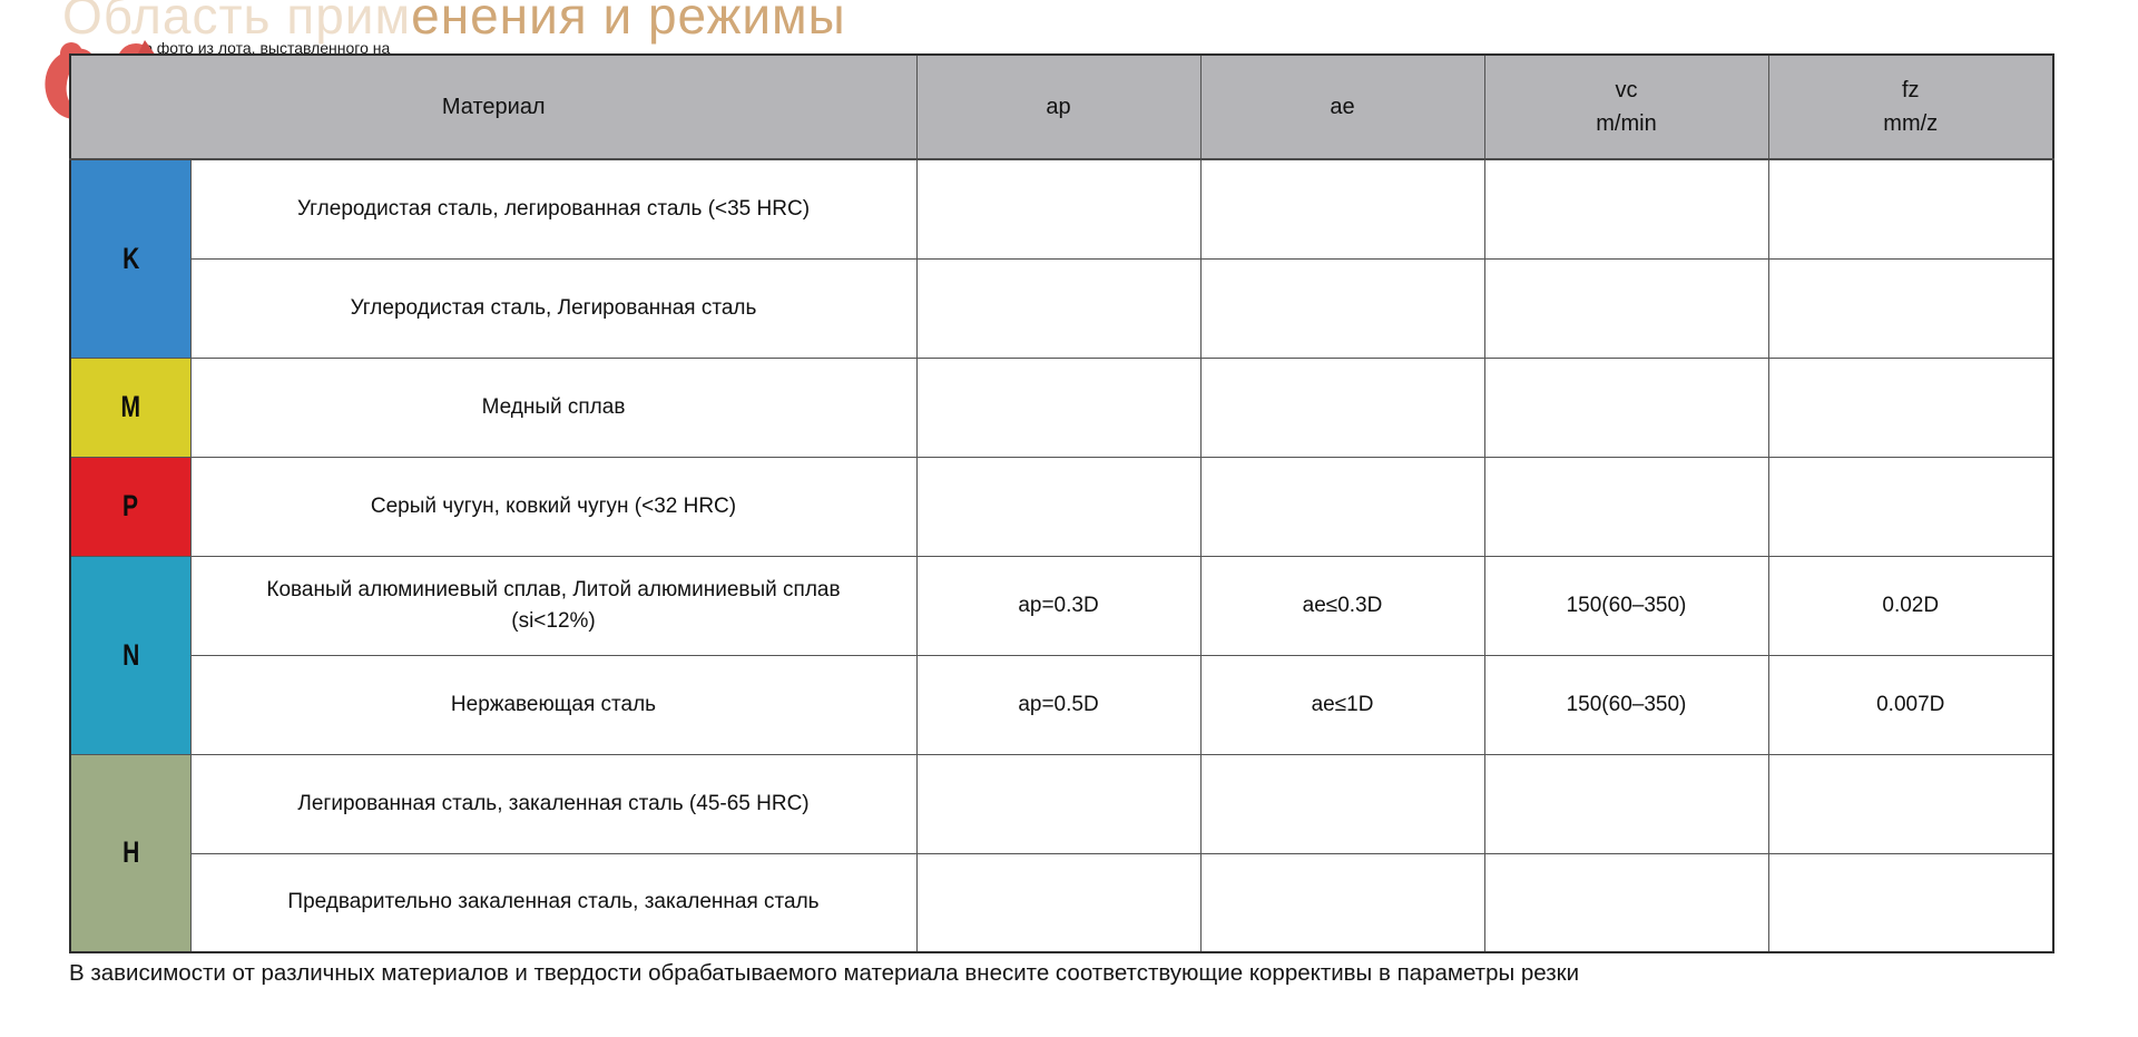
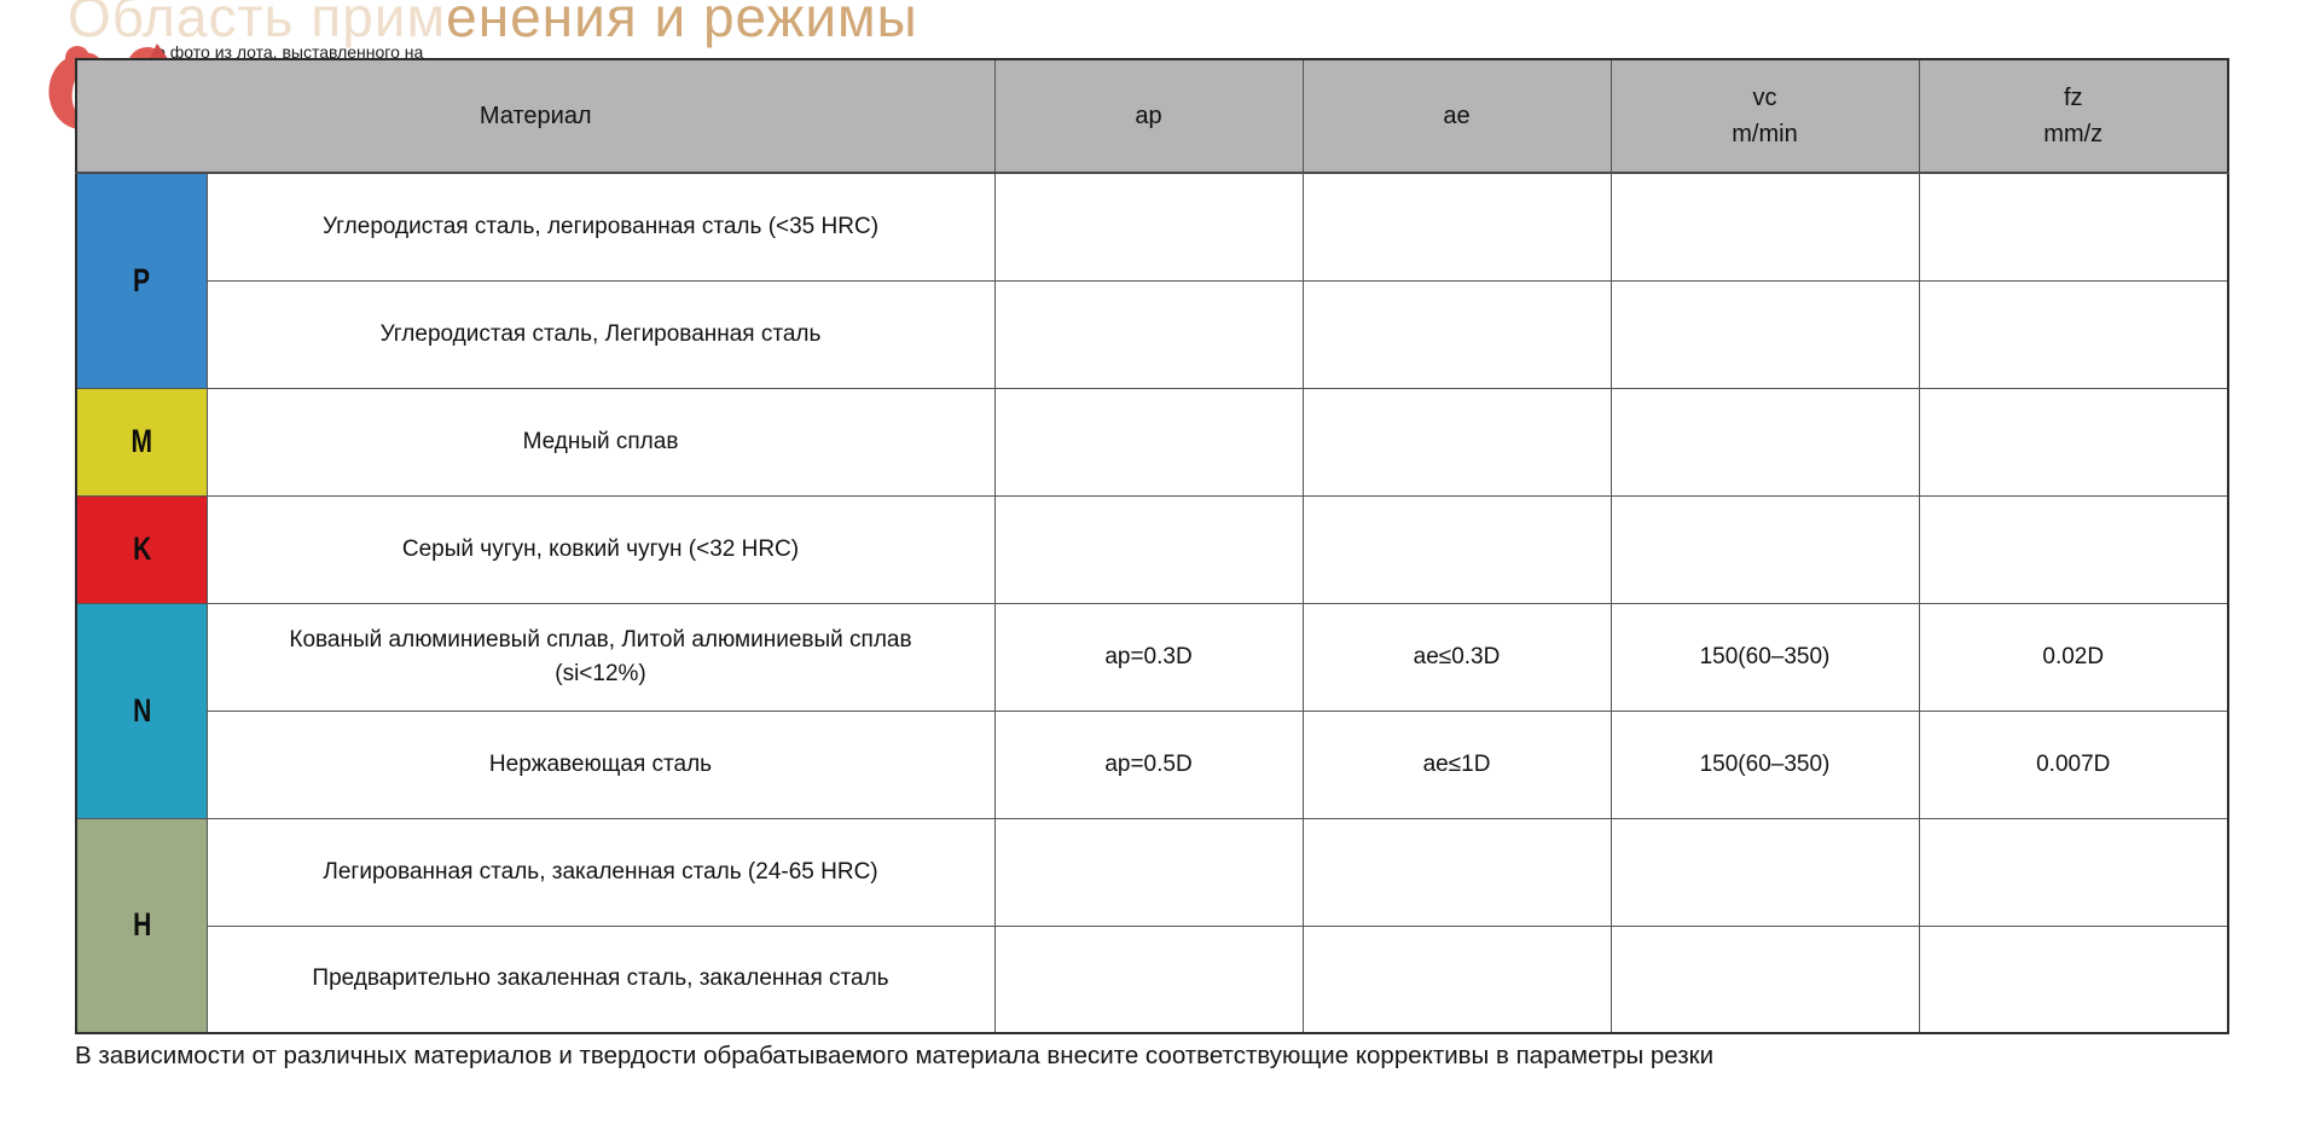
  Область применения и режимы
  фото из лота, выставленного на
  Материал	ap	ae	vcm/min	fzmm/z
- K	Углеродистая сталь, легированная сталь (<35 HRC)
+ P	Углеродистая сталь, легированная сталь (<35 HRC)
  Углеродистая сталь, Легированная сталь
  M	Медный сплав
- P	Серый чугун, ковкий чугун (<32 HRC)
+ K	Серый чугун, ковкий чугун (<32 HRC)
  N	Кованый алюминиевый сплав, Литой алюминиевый сплав (si<12%)	ap=0.3D	ae≤0.3D	150(60–350)	0.02D
  Нержавеющая сталь	ap=0.5D	ae≤1D	150(60–350)	0.007D
- H	Легированная сталь, закаленная сталь (45-65 HRC)
+ H	Легированная сталь, закаленная сталь (24-65 HRC)
  Предварительно закаленная сталь, закаленная сталь
  В зависимости от различных материалов и твердости обрабатываемого материала внесите соответствующие коррективы в параметры резки
